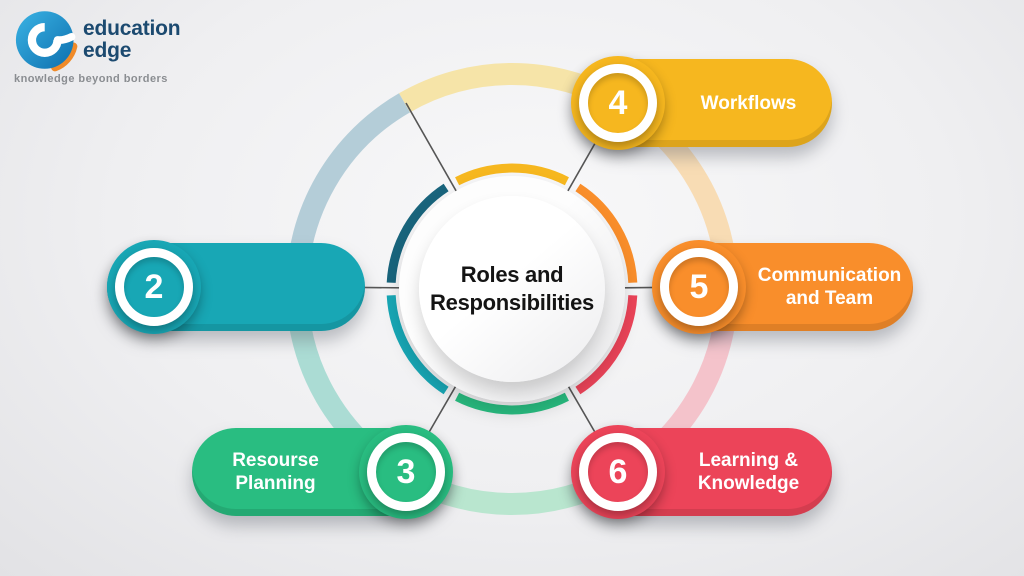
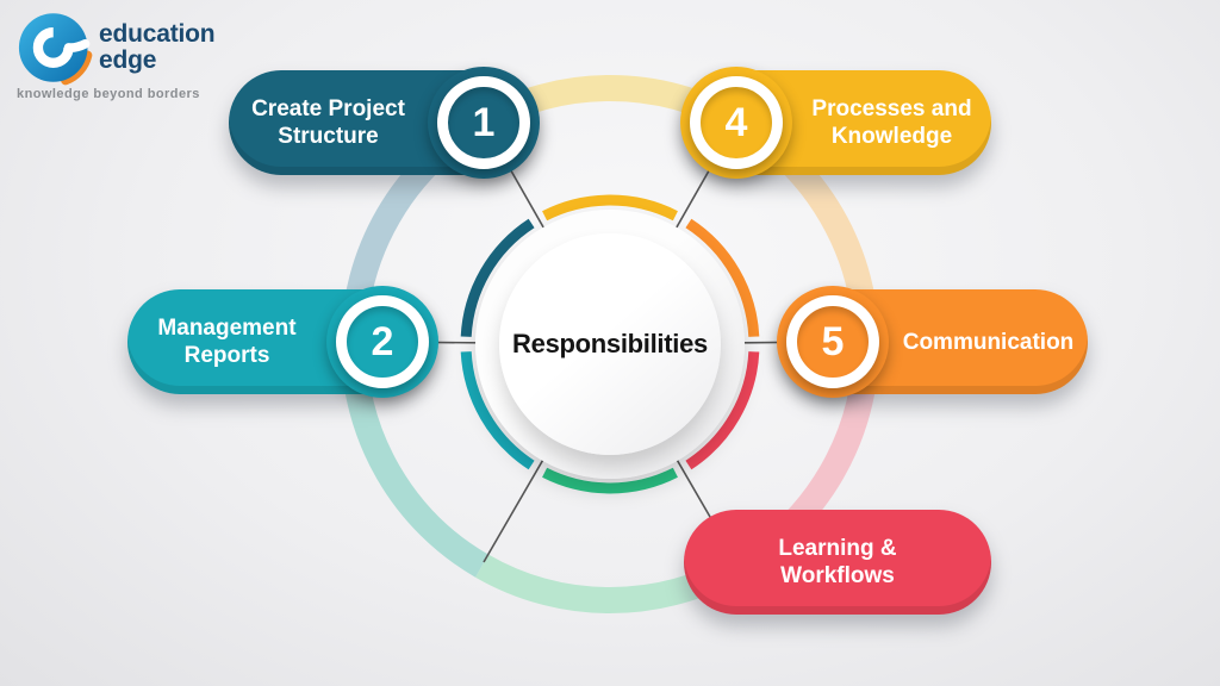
  education
  edge
  knowledge beyond borders
- Roles and
  Responsibilities
+ Create Project
+ Structure
+ 1
+ Management
+ Reports
  2
- Resourse
- Planning
- 3
  4
+ Processes and
- Workflows
+ Knowledge
  5
  Communication
- and Team
- 6
  Learning &
- Knowledge
+ Workflows
